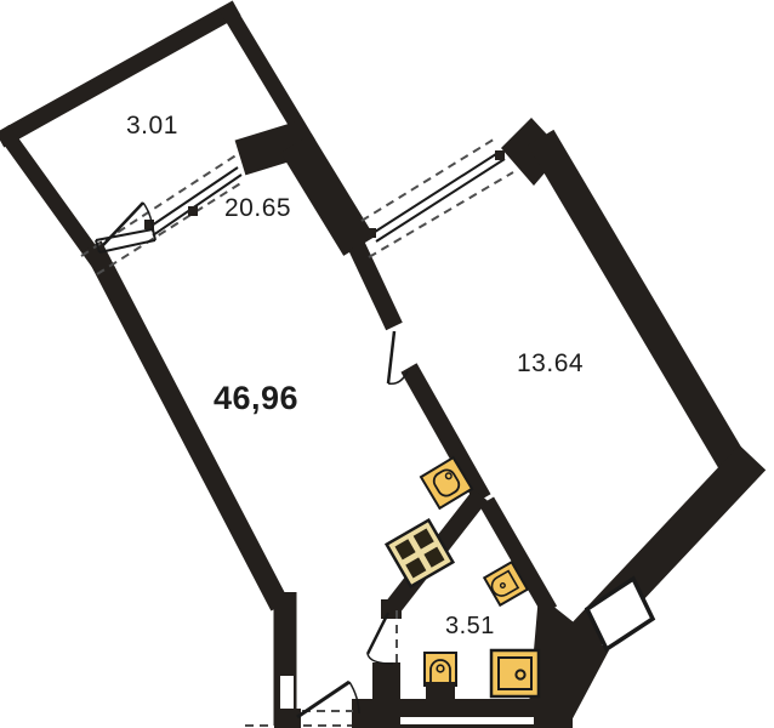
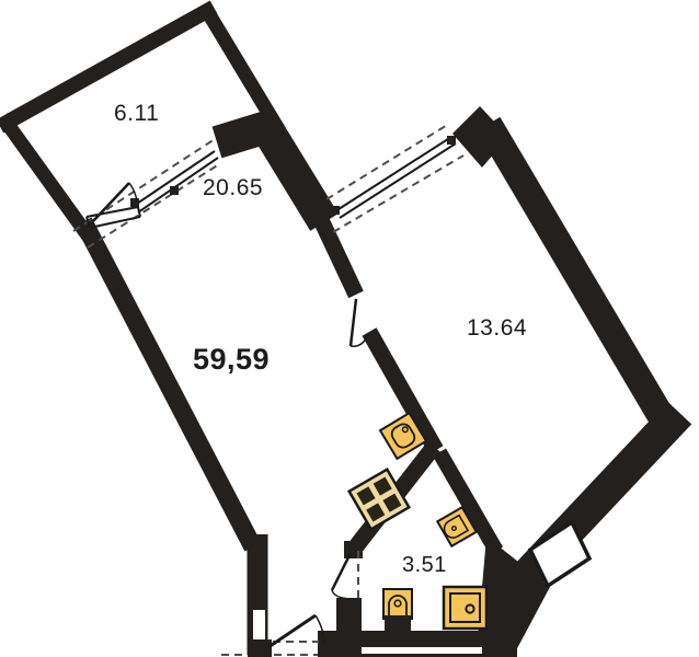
- 3.01
+ 6.11
  20.65
- 46,96
+ 59,59
  13.64
  3.51
